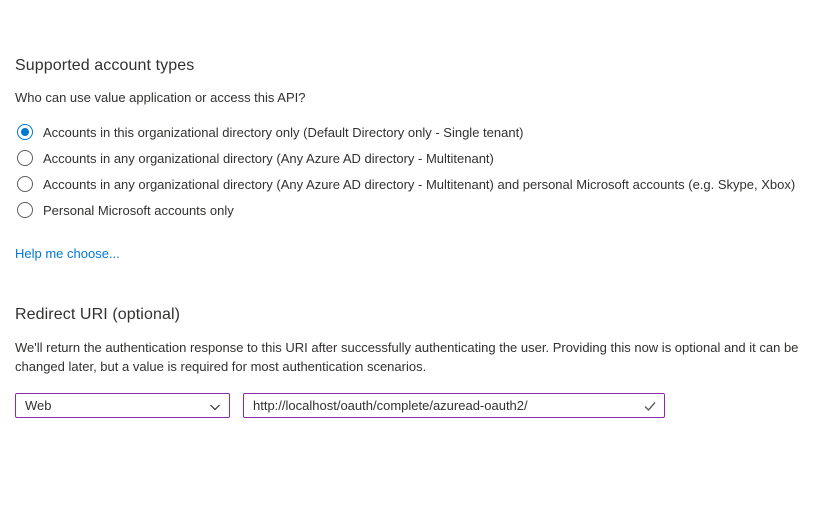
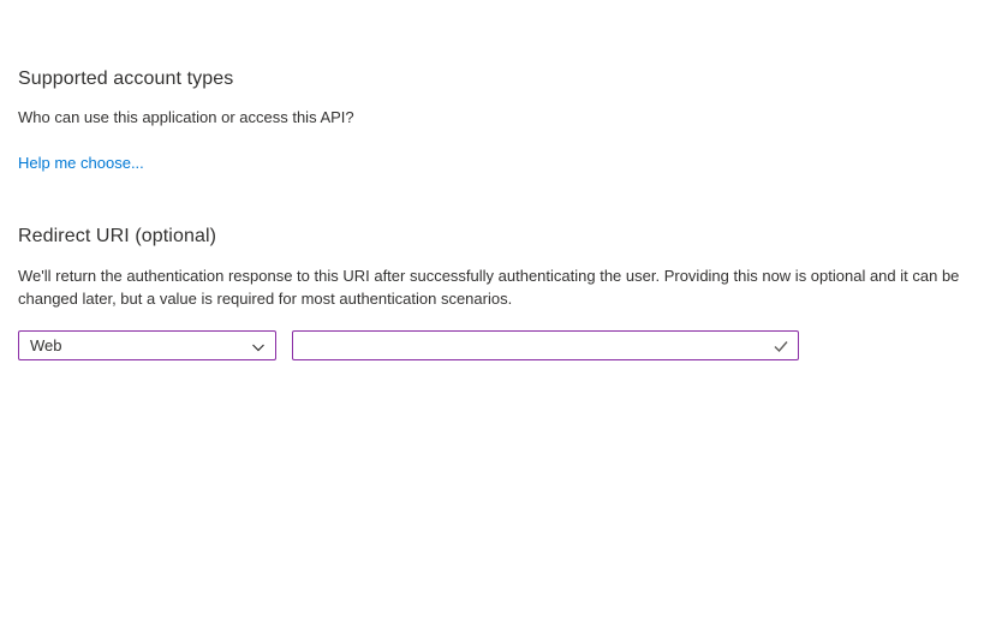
  Supported account types
- Who can use value application or access this API?
+ Who can use this application or access this API?
- Accounts in this organizational directory only (Default Directory only - Single tenant)
- Accounts in any organizational directory (Any Azure AD directory - Multitenant)
- Accounts in any organizational directory (Any Azure AD directory - Multitenant) and personal Microsoft accounts (e.g. Skype, Xbox)
- Personal Microsoft accounts only
  Help me choose...
  Redirect URI (optional)
  We'll return the authentication response to this URI after successfully authenticating the user. Providing this now is optional and it can be changed later, but a value is required for most authentication scenarios.
  Web
- http://localhost/oauth/complete/azuread-oauth2/
